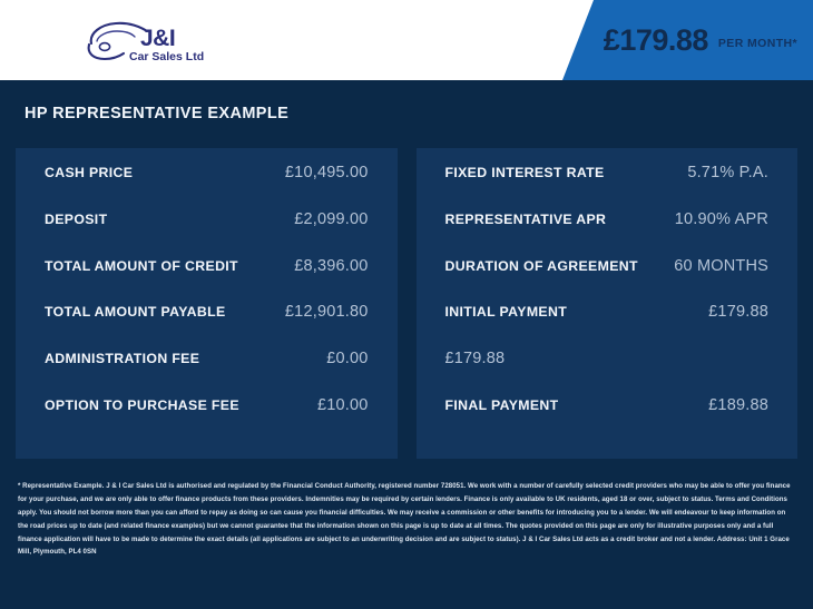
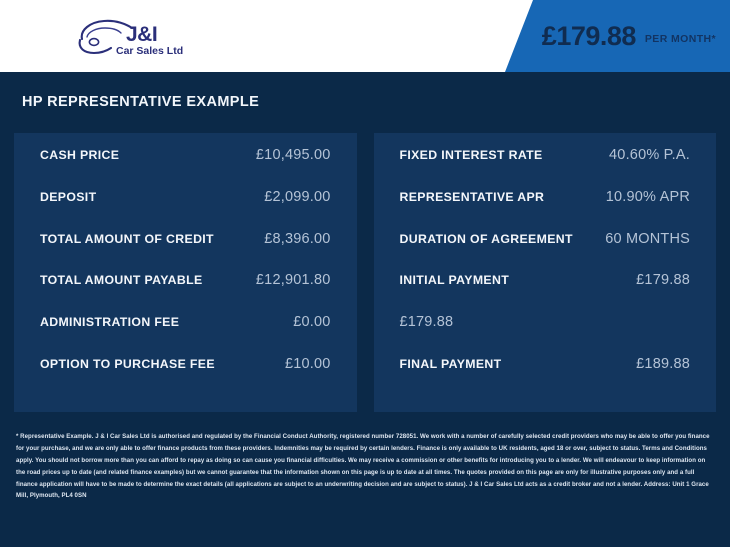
  J&I
  Car Sales Ltd
  £179.88
  PER MONTH*
  HP REPRESENTATIVE EXAMPLE
  CASH PRICE
  £10,495.00
  DEPOSIT
  £2,099.00
  TOTAL AMOUNT OF CREDIT
  £8,396.00
  TOTAL AMOUNT PAYABLE
  £12,901.80
  ADMINISTRATION FEE
  £0.00
  OPTION TO PURCHASE FEE
  £10.00
  FIXED INTEREST RATE
- 5.71% P.A.
+ 40.60% P.A.
  REPRESENTATIVE APR
  10.90% APR
  DURATION OF AGREEMENT
  60 MONTHS
  INITIAL PAYMENT
  £179.88
  £179.88
  FINAL PAYMENT
  £189.88
